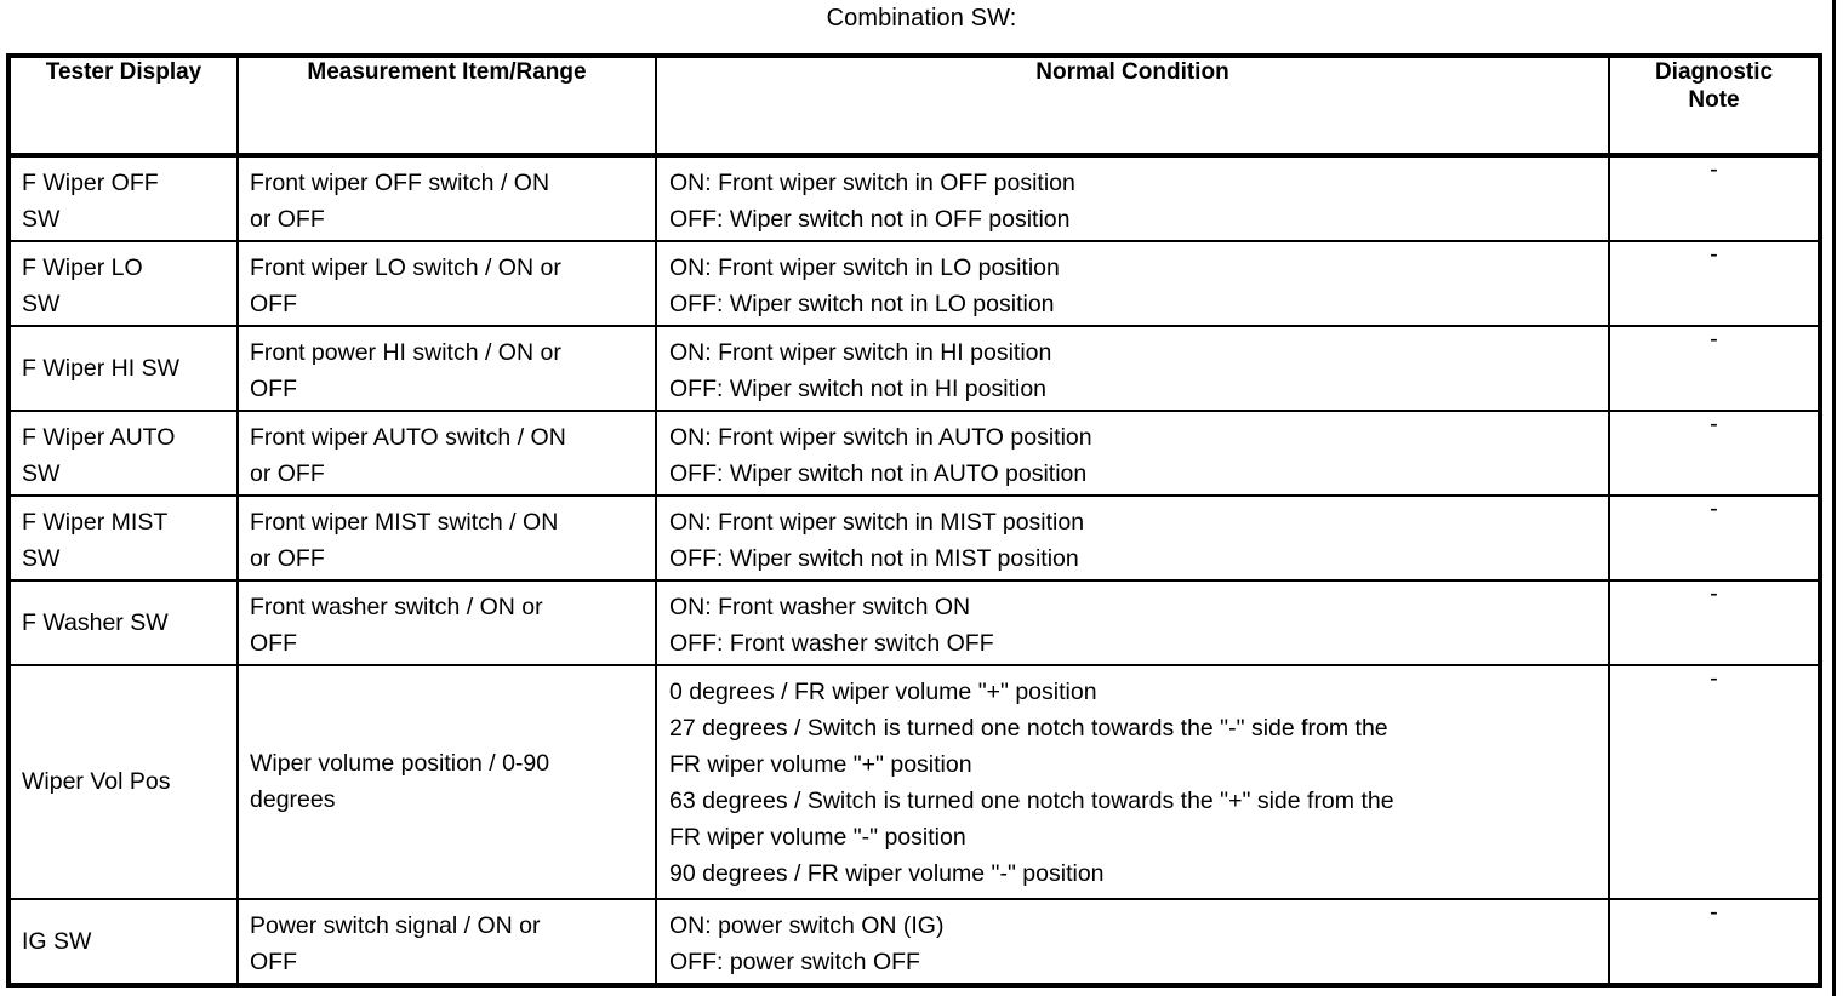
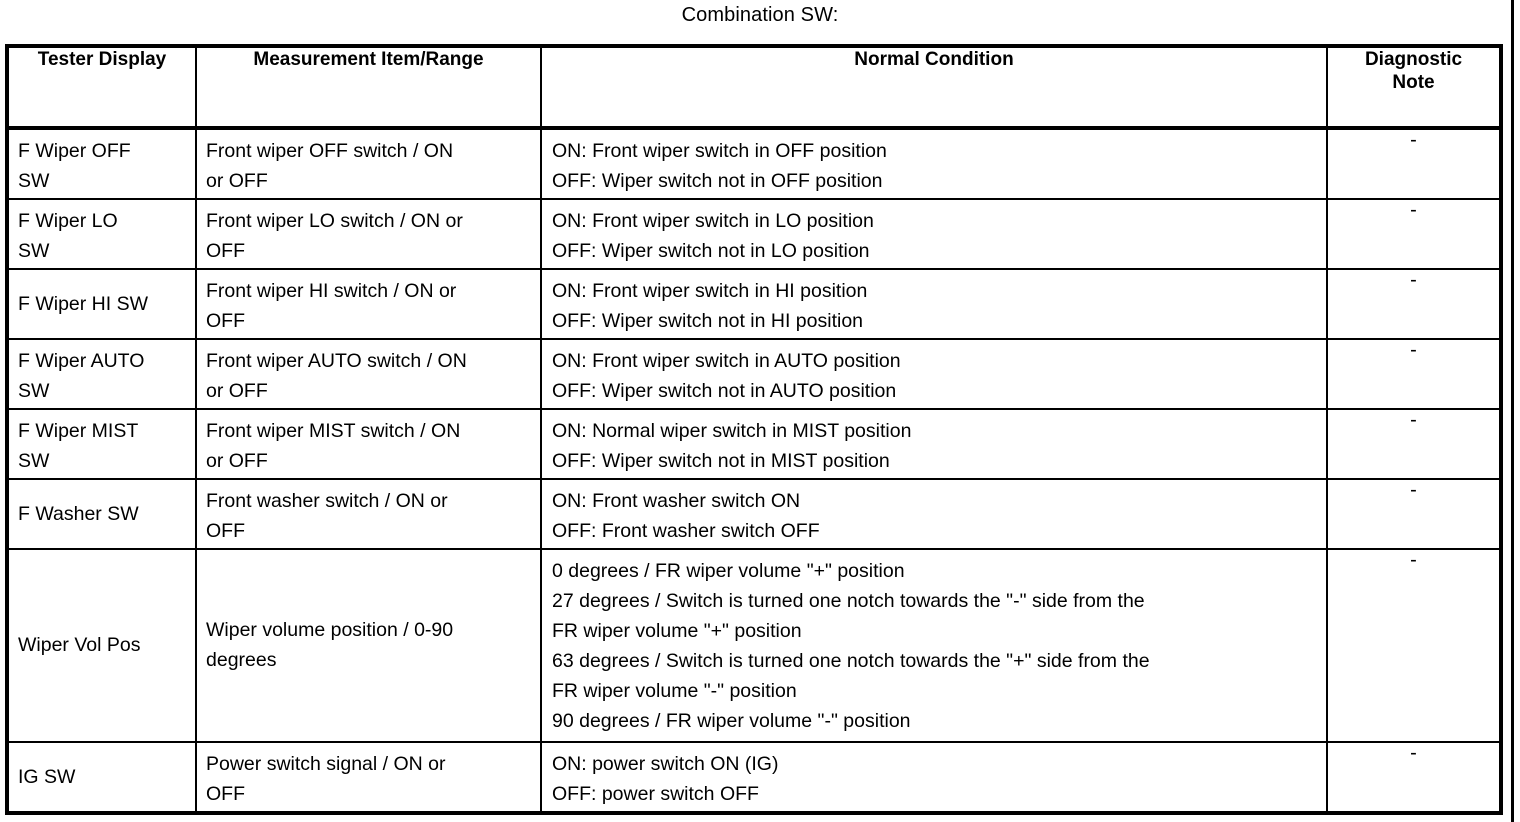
  Combination SW:
  Tester Display	Measurement Item/Range	Normal Condition	Diagnostic Note
  F Wiper OFF SW	Front wiper OFF switch / ON or OFF	ON: Front wiper switch in OFF position OFF: Wiper switch not in OFF position	-
  F Wiper LO SW	Front wiper LO switch / ON or OFF	ON: Front wiper switch in LO position OFF: Wiper switch not in LO position	-
- F Wiper HI SW	Front power HI switch / ON or OFF	ON: Front wiper switch in HI position OFF: Wiper switch not in HI position	-
+ F Wiper HI SW	Front wiper HI switch / ON or OFF	ON: Front wiper switch in HI position OFF: Wiper switch not in HI position	-
  F Wiper AUTO SW	Front wiper AUTO switch / ON or OFF	ON: Front wiper switch in AUTO position OFF: Wiper switch not in AUTO position	-
- F Wiper MIST SW	Front wiper MIST switch / ON or OFF	ON: Front wiper switch in MIST position OFF: Wiper switch not in MIST position	-
+ F Wiper MIST SW	Front wiper MIST switch / ON or OFF	ON: Normal wiper switch in MIST position OFF: Wiper switch not in MIST position	-
  F Washer SW	Front washer switch / ON or OFF	ON: Front washer switch ON OFF: Front washer switch OFF	-
  Wiper Vol Pos	Wiper volume position / 0-90 degrees	0 degrees / FR wiper volume "+" position 27 degrees / Switch is turned one notch towards the "-" side from the FR wiper volume "+" position 63 degrees / Switch is turned one notch towards the "+" side from the FR wiper volume "-" position 90 degrees / FR wiper volume "-" position	-
  IG SW	Power switch signal / ON or OFF	ON: power switch ON (IG) OFF: power switch OFF	-
